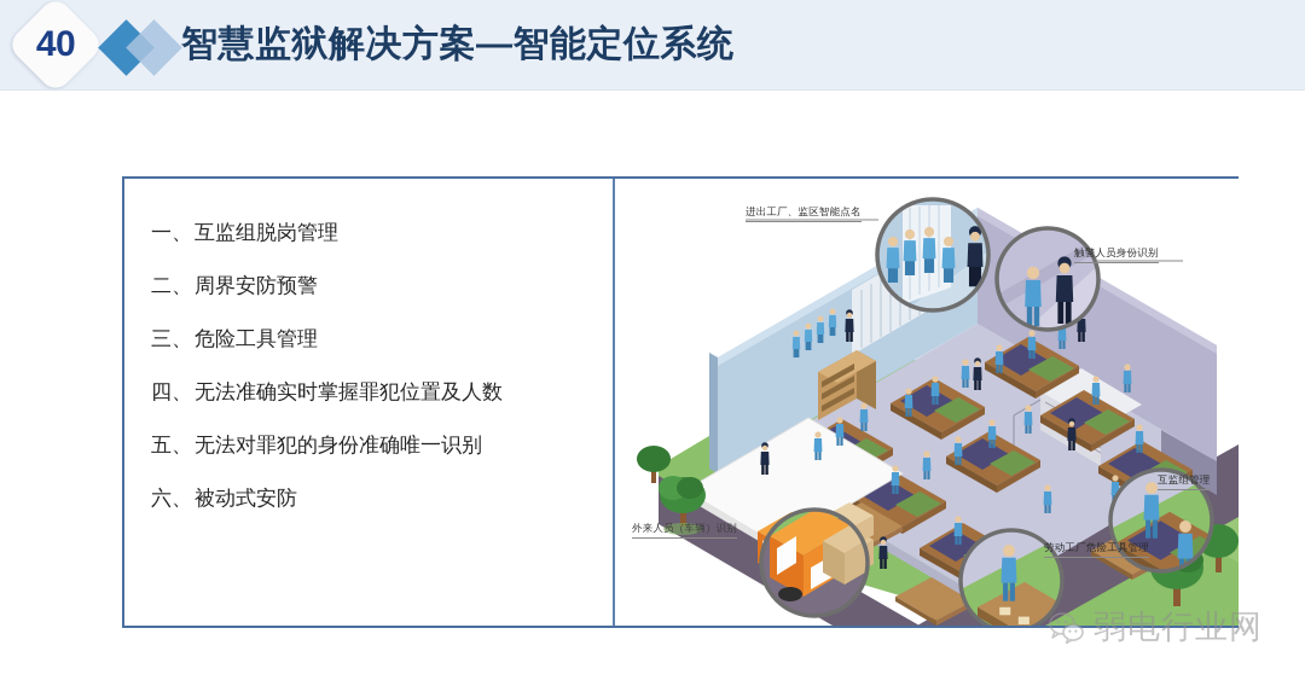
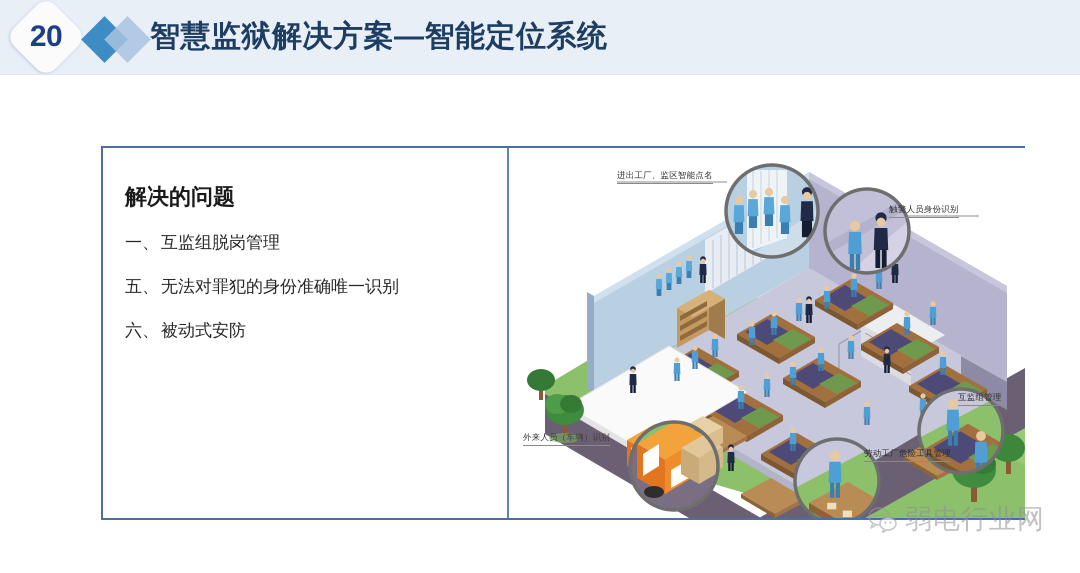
- 40
+ 20
  智慧监狱解决方案—智能定位系统
+ 解决的问题
  一、互监组脱岗管理
- 二、周界安防预警
- 三、危险工具管理
- 四、无法准确实时掌握罪犯位置及人数
  五、无法对罪犯的身份准确唯一识别
  六、被动式安防
  进出工厂、监区智能点名
  触警人员身份识别
  外来人员（车辆）识别
  互监组管理
  劳动工厂危险工具管理
  弱电行业网
